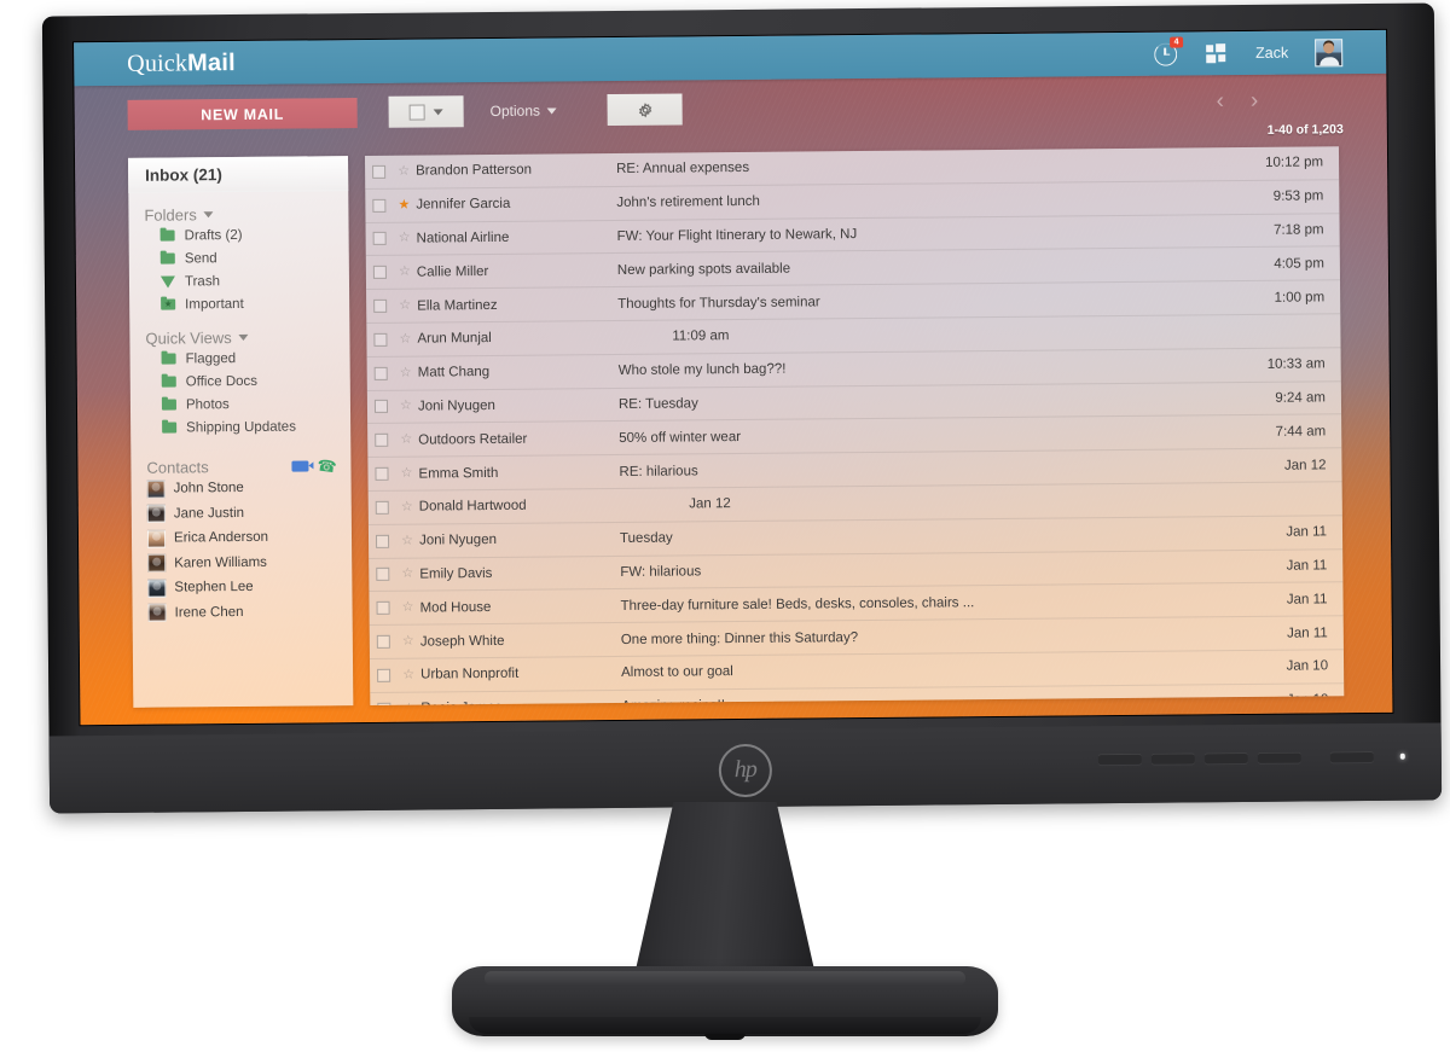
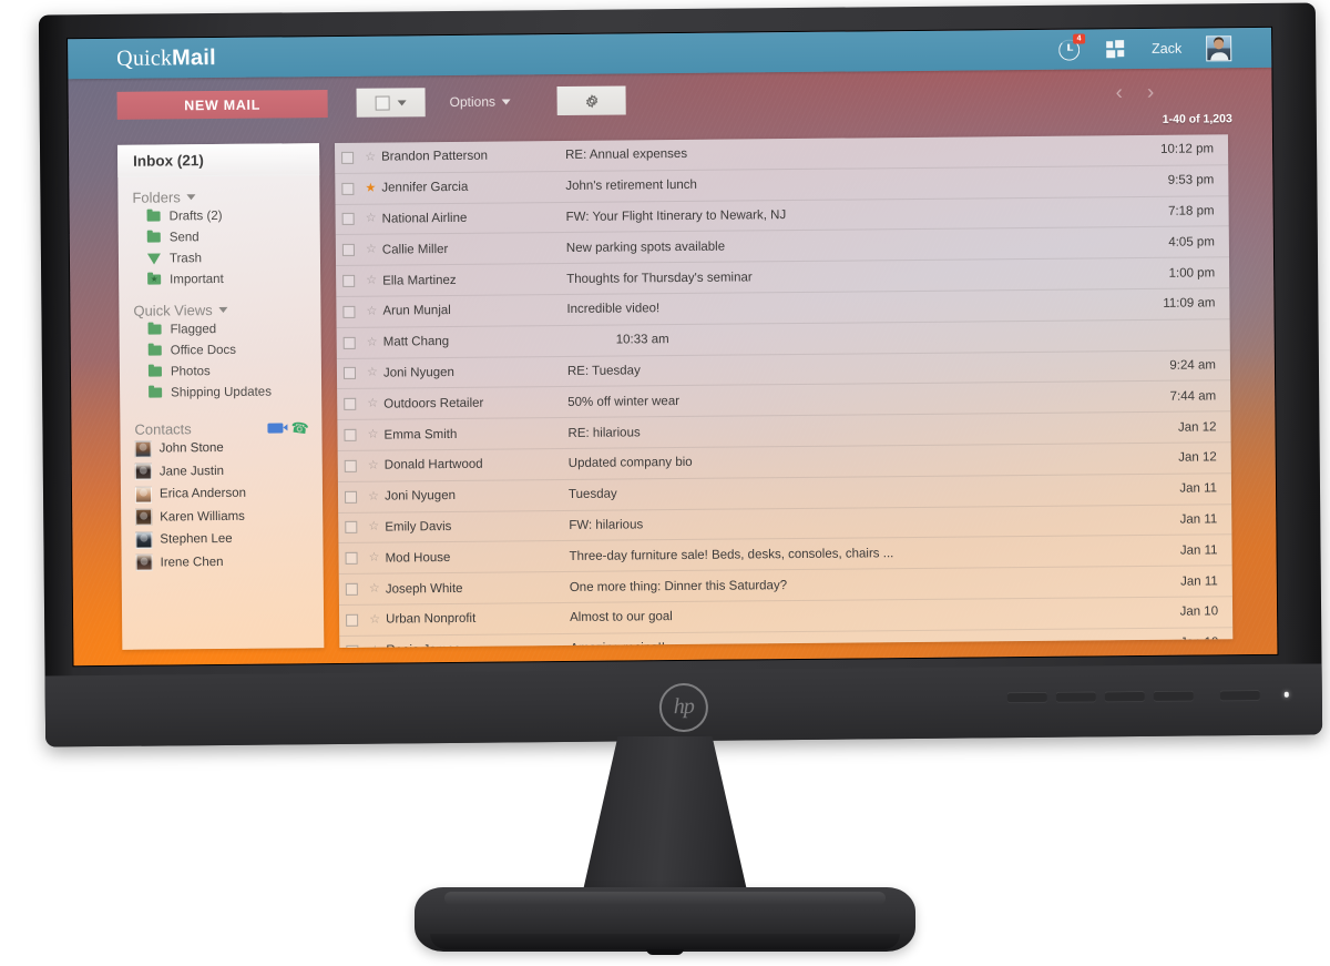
  QuickMail
  Zack
  NEW MAIL
  Options
  ‹
  ›
  1-40 of 1,203
  Inbox (21)
  Folders
  Drafts (2)
  Send
  Trash
  Important
  Quick Views
  Flagged
  Office Docs
  Photos
  Shipping Updates
  Contacts
  John Stone
  Jane Justin
  Erica Anderson
  Karen Williams
  Stephen Lee
  Irene Chen
  ☆
  Brandon Patterson
  RE: Annual expenses
  10:12 pm
  ★
  Jennifer Garcia
  John's retirement lunch
  9:53 pm
  ☆
  National Airline
  FW: Your Flight Itinerary to Newark, NJ
  7:18 pm
  ☆
  Callie Miller
  New parking spots available
  4:05 pm
  ☆
  Ella Martinez
  Thoughts for Thursday's seminar
  1:00 pm
  ☆
  Arun Munjal
+ Incredible video!
  11:09 am
  ☆
  Matt Chang
- Who stole my lunch bag??!
  10:33 am
  ☆
  Joni Nyugen
  RE: Tuesday
  9:24 am
  ☆
  Outdoors Retailer
  50% off winter wear
  7:44 am
  ☆
  Emma Smith
  RE: hilarious
  Jan 12
  ☆
  Donald Hartwood
+ Updated company bio
  Jan 12
  ☆
  Joni Nyugen
  Tuesday
  Jan 11
  ☆
  Emily Davis
  FW: hilarious
  Jan 11
  ☆
  Mod House
  Three-day furniture sale! Beds, desks, consoles, chairs ...
  Jan 11
  ☆
  Joseph White
  One more thing: Dinner this Saturday?
  Jan 11
  ☆
  Urban Nonprofit
  Almost to our goal
  Jan 10
  hp
